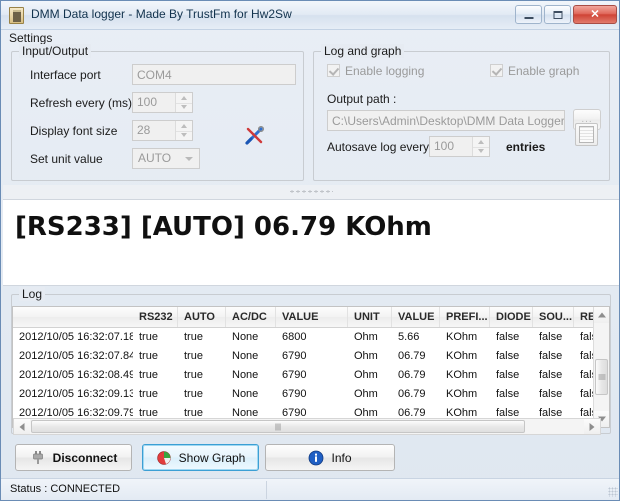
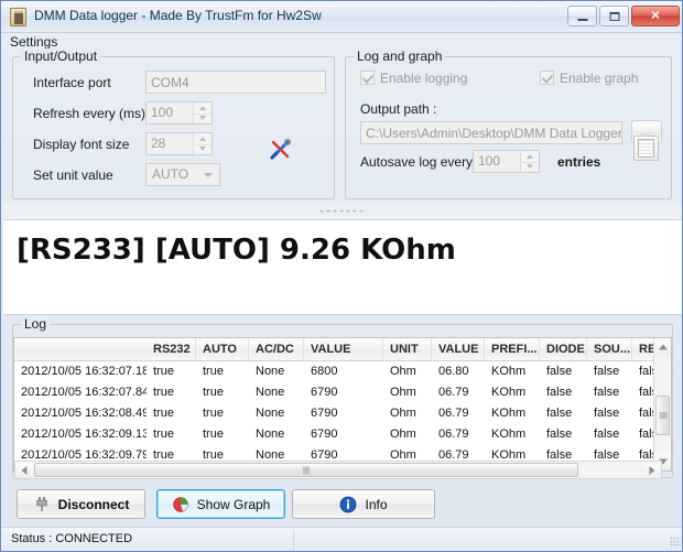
  DMM Data logger - Made By TrustFm for Hw2Sw
  ✕
  Settings
  Input/Output
  Interface port
  COM4
  Refresh every (ms)
  100
  Display font size
  28
  Set unit value
  AUTO
  Log and graph
  Enable logging
  Enable graph
  Output path :
  C:\Users\Admin\Desktop\DMM Data Logger
  Autosave log every
  100
  entries
  ...
- [RS233] [AUTO] 06.79 KOhm
+ [RS233] [AUTO] 9.26 KOhm
  Log
  RS232
  AUTO
  AC/DC
  VALUE
  UNIT
  VALUE
  PREFI...
  DIODE
  SOU...
  2012/10/05 16:32:07.18
  true
  true
  None
  6800
  Ohm
- 5.66
+ 06.80
  KOhm
  false
  false
  2012/10/05 16:32:07.84
  true
  true
  None
  6790
  Ohm
  06.79
  KOhm
  false
  false
  2012/10/05 16:32:08.49
  true
  true
  None
  6790
  Ohm
  06.79
  KOhm
  false
  false
  2012/10/05 16:32:09.13
  true
  true
  None
  6790
  Ohm
  06.79
  KOhm
  false
  false
  2012/10/05 16:32:09.79
  true
  true
  None
  6790
  Ohm
  06.79
  KOhm
  false
  false
  Disconnect
  Show Graph
  Info
  Status : CONNECTED
